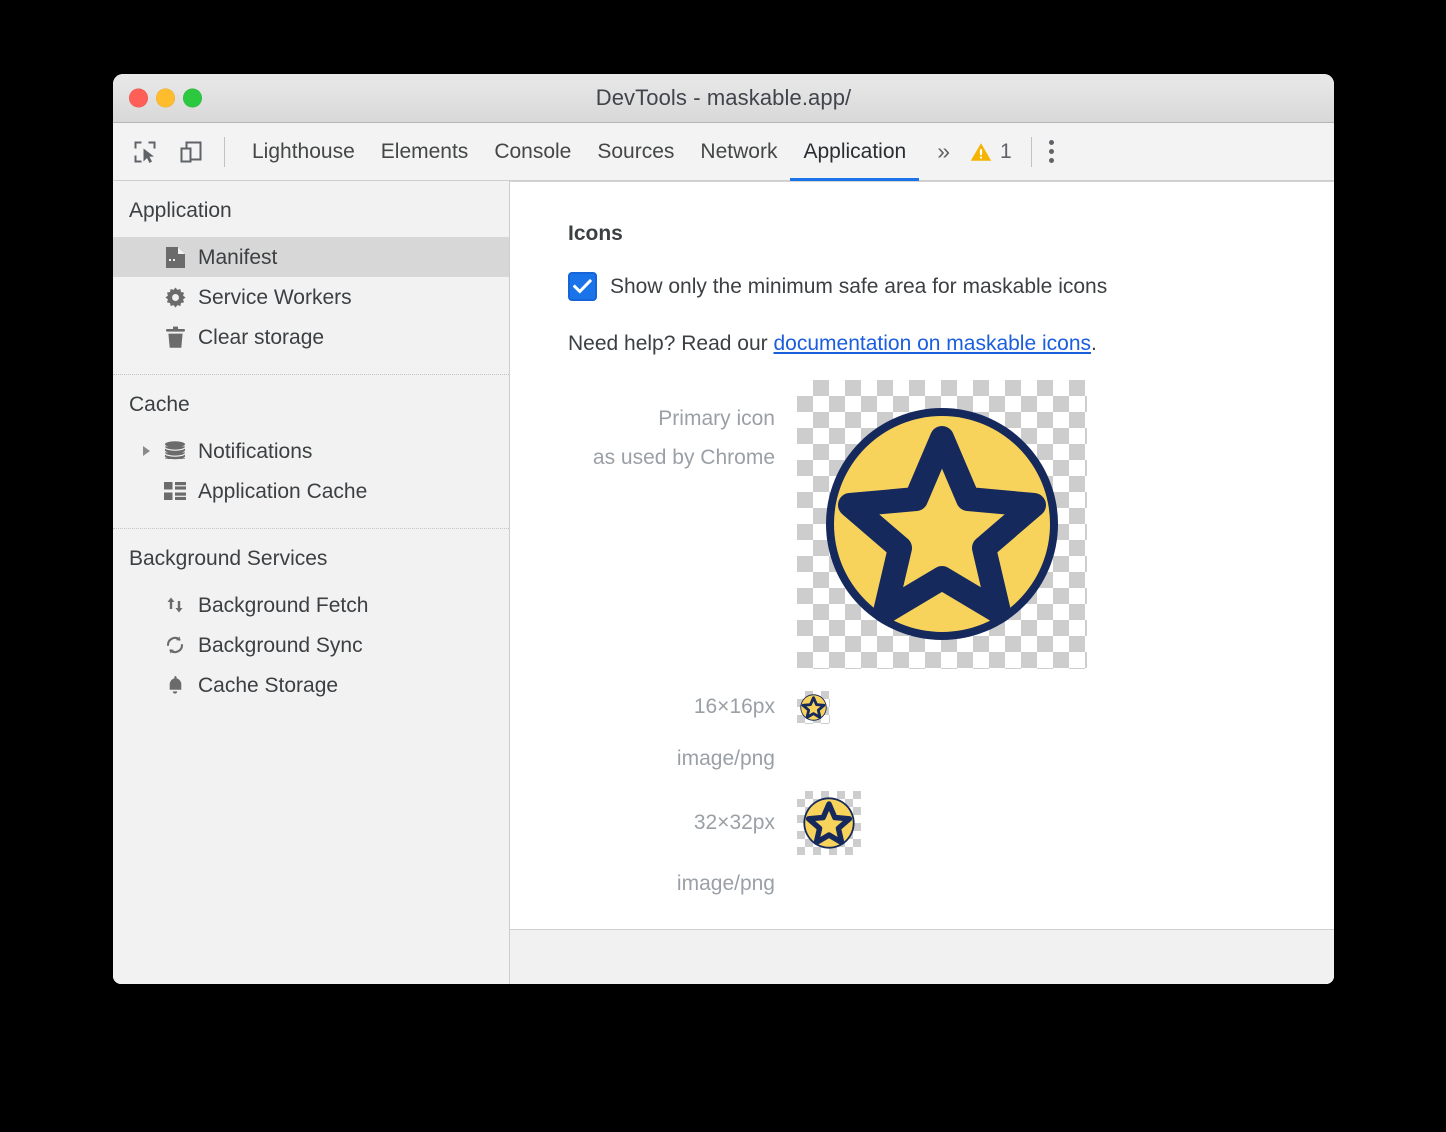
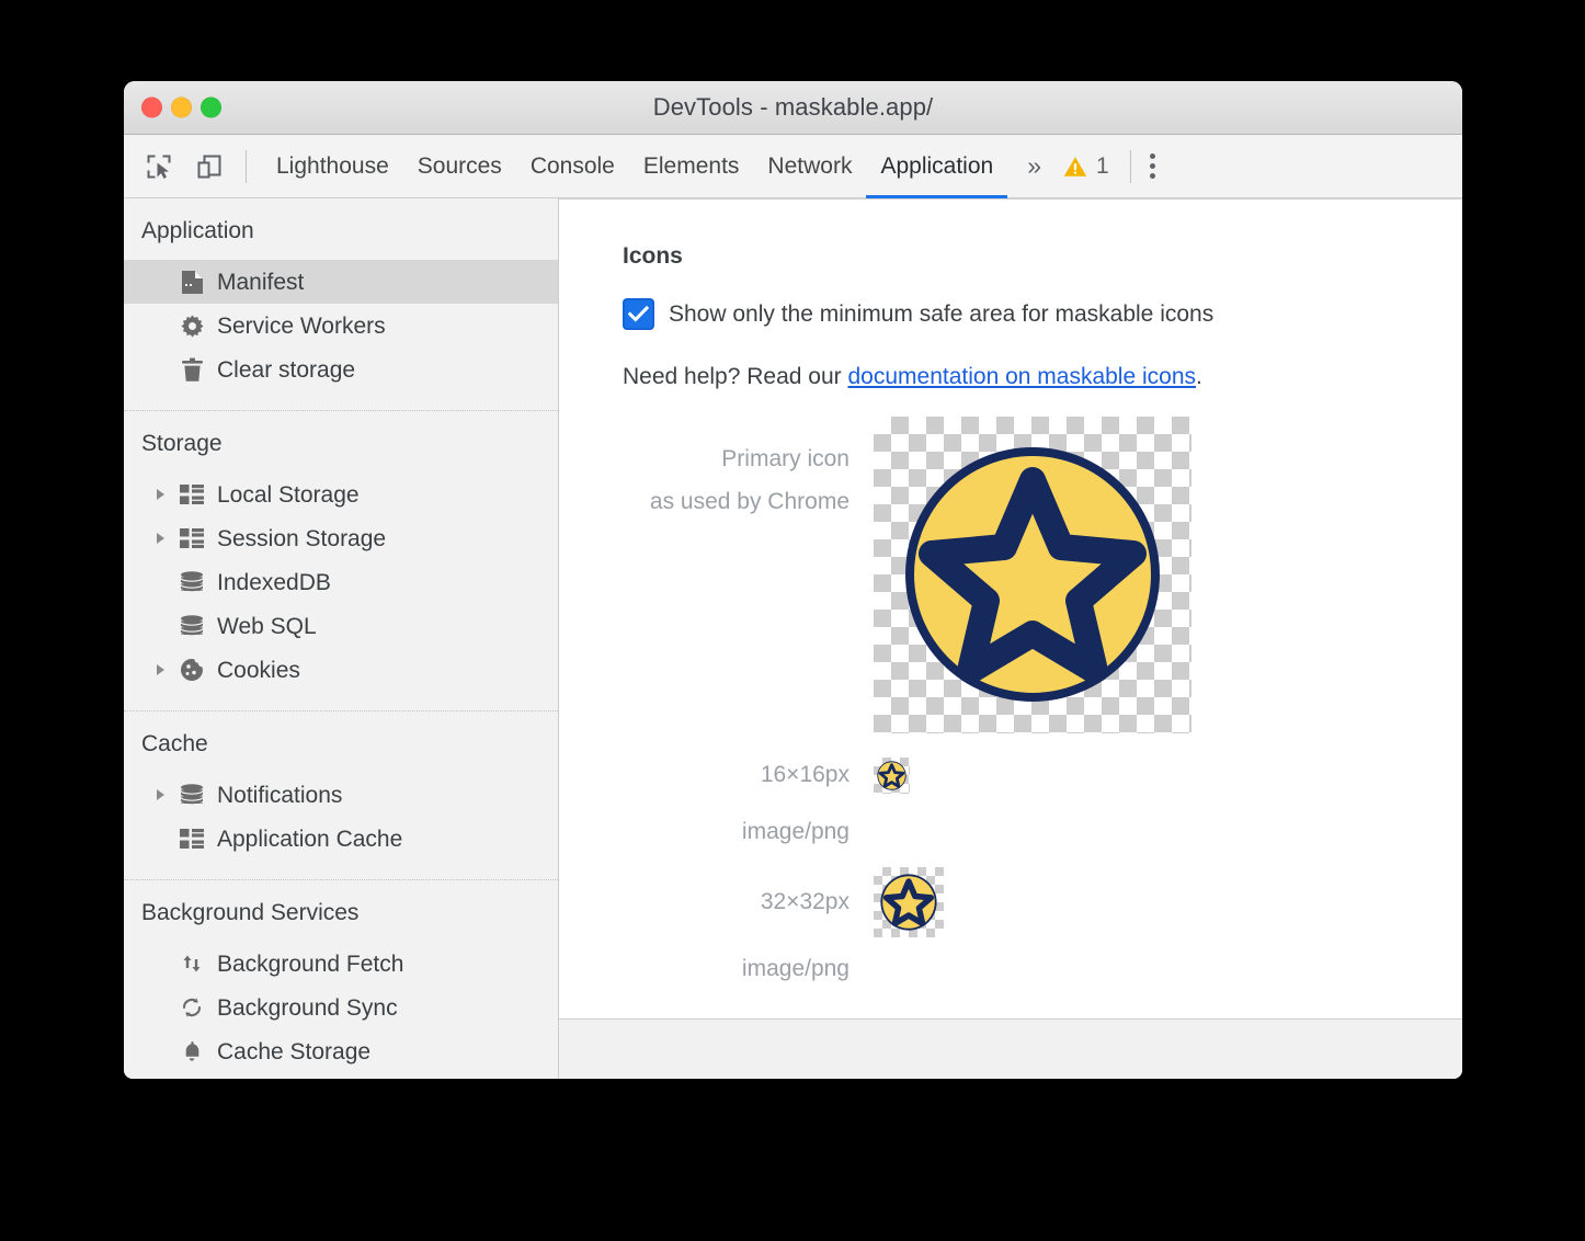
  DevTools - maskable.app/
  Lighthouse
- Elements
+ Sources
  Console
- Sources
+ Elements
  Network
  Application
  »
  1
  Application
  Manifest
  Service Workers
  Clear storage
+ Storage
+ Local Storage
+ Session Storage
+ IndexedDB
+ Web SQL
+ Cookies
  Cache
  Notifications
  Application Cache
  Background Services
  Background Fetch
  Background Sync
  Cache Storage
  Icons
  Show only the minimum safe area for maskable icons
  Need help? Read our documentation on maskable icons.
  Primary icon
  as used by Chrome
  16×16px
  image/png
  32×32px
  image/png
